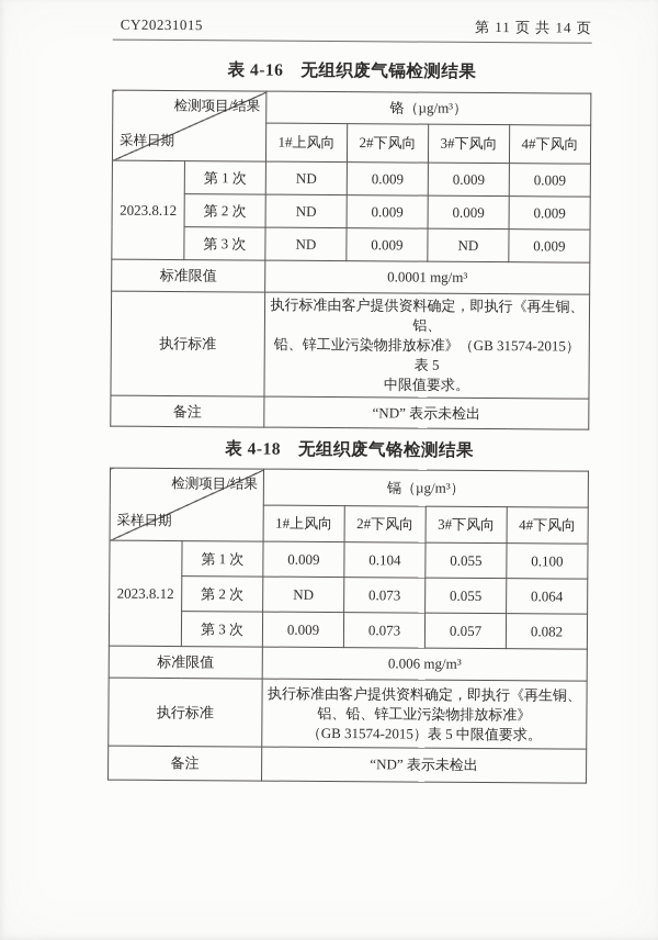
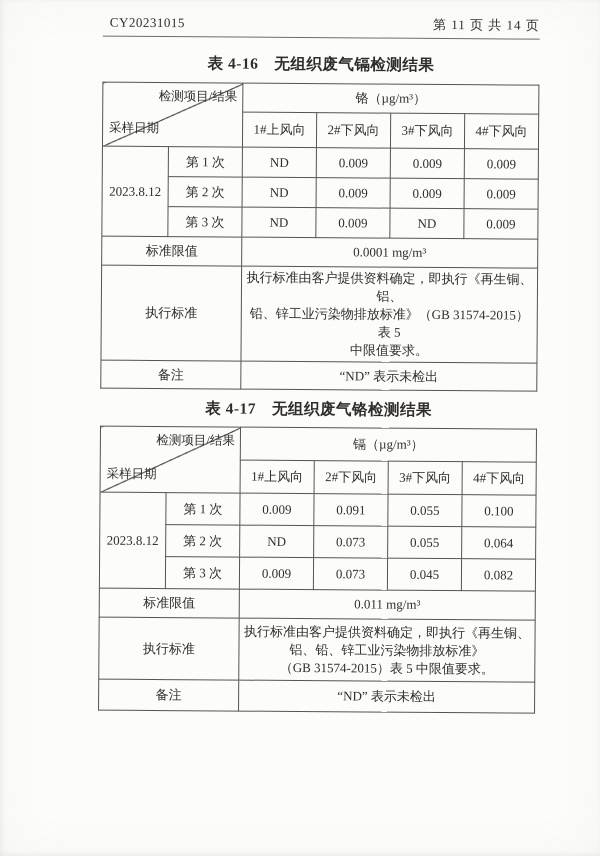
  CY20231015
  第 11 页 共 14 页
  表 4-16 无组织废气镉检测结果
  检测项目/结果 采样日期	铬（µg/m³）
  1#上风向	2#下风向	3#下风向	4#下风向
  2023.8.12	第 1 次	ND	0.009	0.009	0.009
  第 2 次	ND	0.009	0.009	0.009
  第 3 次	ND	0.009	ND	0.009
  标准限值	0.0001 mg/m³
  执行标准	执行标准由客户提供资料确定，即执行《再生铜、铝、 铅、锌工业污染物排放标准》（GB 31574-2015）表 5 中限值要求。
  备注	“ND” 表示未检出
- 表 4-18 无组织废气铬检测结果
+ 表 4-17 无组织废气铬检测结果
  检测项目/结果 采样日期	镉（µg/m³）
  1#上风向	2#下风向	3#下风向	4#下风向
- 2023.8.12	第 1 次	0.009	0.104	0.055	0.100
+ 2023.8.12	第 1 次	0.009	0.091	0.055	0.100
  第 2 次	ND	0.073	0.055	0.064
- 第 3 次	0.009	0.073	0.057	0.082
+ 第 3 次	0.009	0.073	0.045	0.082
- 标准限值	0.006 mg/m³
+ 标准限值	0.011 mg/m³
  执行标准	执行标准由客户提供资料确定，即执行《再生铜、 铝、铅、锌工业污染物排放标准》 （GB 31574-2015）表 5 中限值要求。
  备注	“ND” 表示未检出
